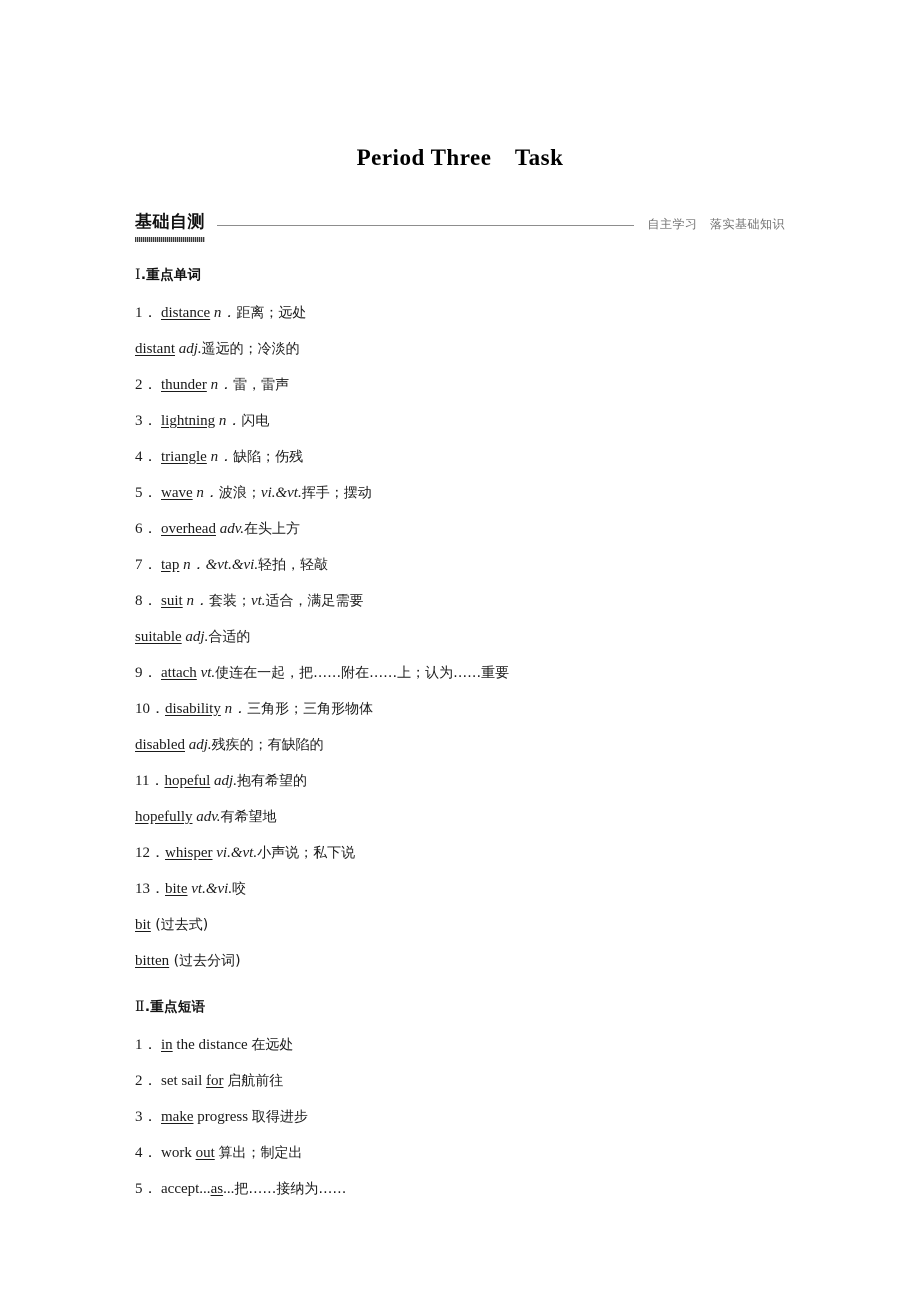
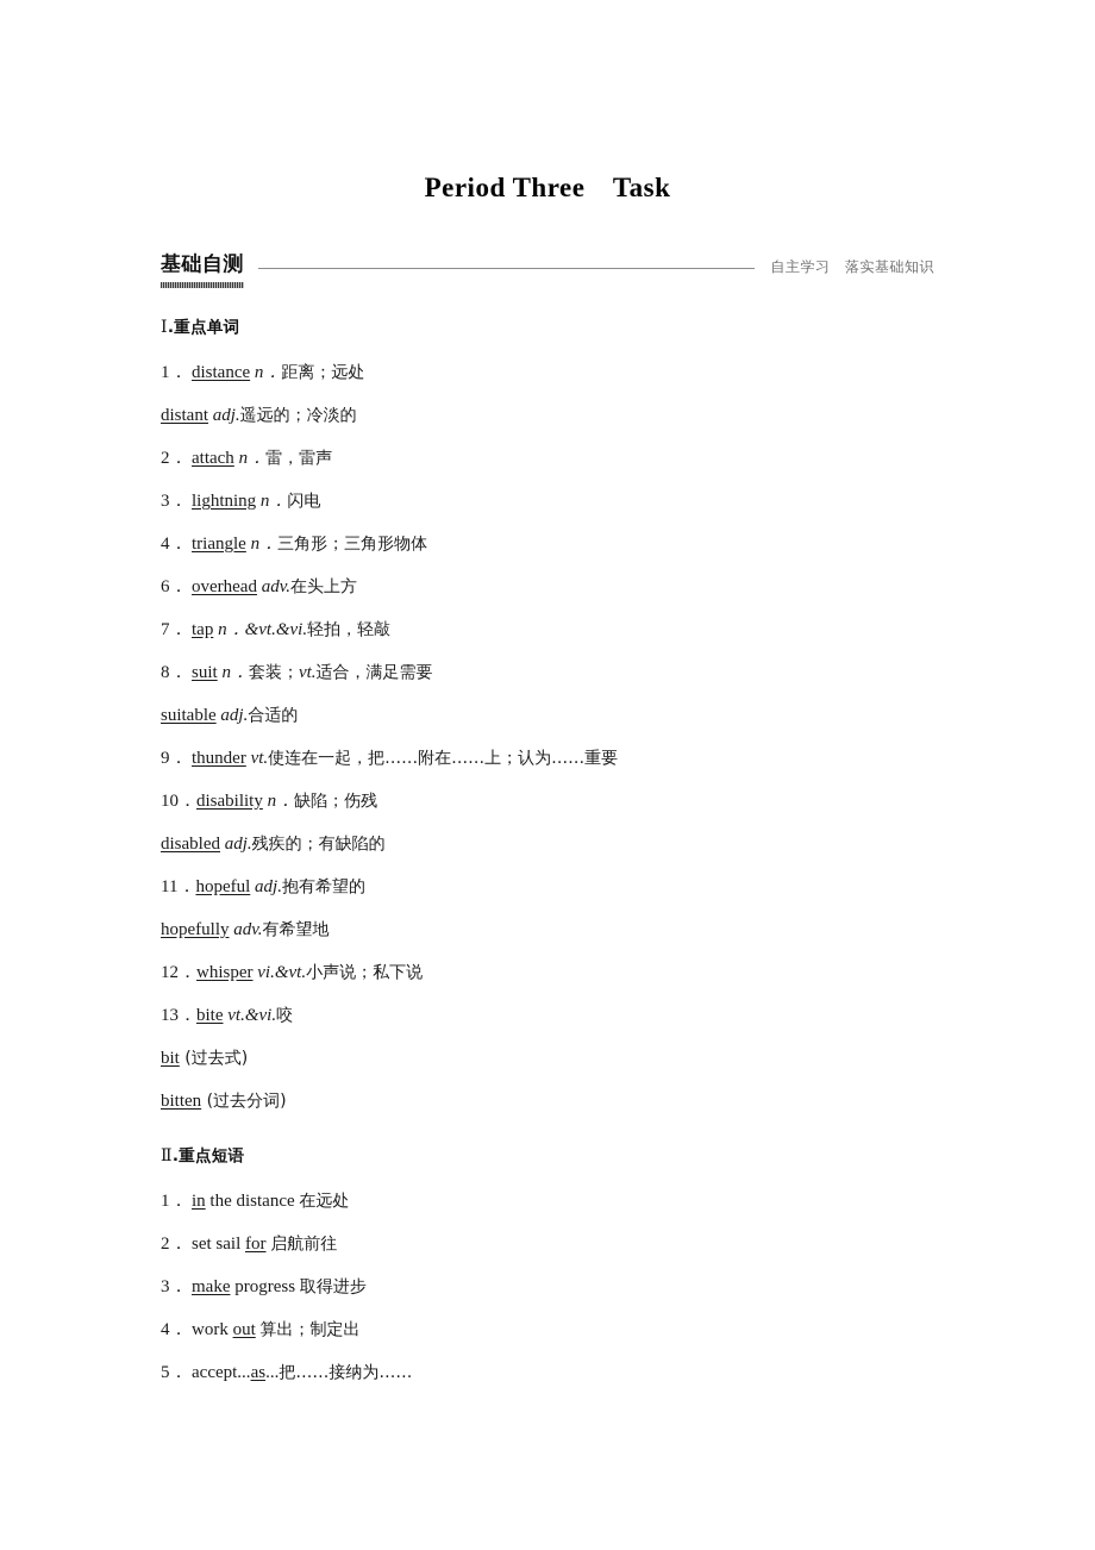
  Period Three Task
  基础自测
  自主学习 落实基础知识
  Ⅰ.重点单词
  1． distance n．距离；远处
  distant adj.遥远的；冷淡的
- 2． thunder n．雷，雷声
+ 2． attach n．雷，雷声
  3． lightning n．闪电
- 4． triangle n．缺陷；伤残
+ 4． triangle n．三角形；三角形物体
- 5． wave n．波浪；vi.&vt.挥手；摆动
  6． overhead adv.在头上方
  7． tap n．&vt.&vi.轻拍，轻敲
  8． suit n．套装；vt.适合，满足需要
  suitable adj.合适的
- 9． attach vt.使连在一起，把……附在……上；认为……重要
+ 9． thunder vt.使连在一起，把……附在……上；认为……重要
- 10．disability n．三角形；三角形物体
+ 10．disability n．缺陷；伤残
  disabled adj.残疾的；有缺陷的
  11．hopeful adj.抱有希望的
  hopefully adv.有希望地
  12．whisper vi.&vt.小声说；私下说
  13．bite vt.&vi.咬
  bit (过去式)
  bitten (过去分词)
  Ⅱ.重点短语
  1． in the distance 在远处
  2． set sail for 启航前往
  3． make progress 取得进步
  4． work out 算出；制定出
  5． accept...as...把……接纳为……
